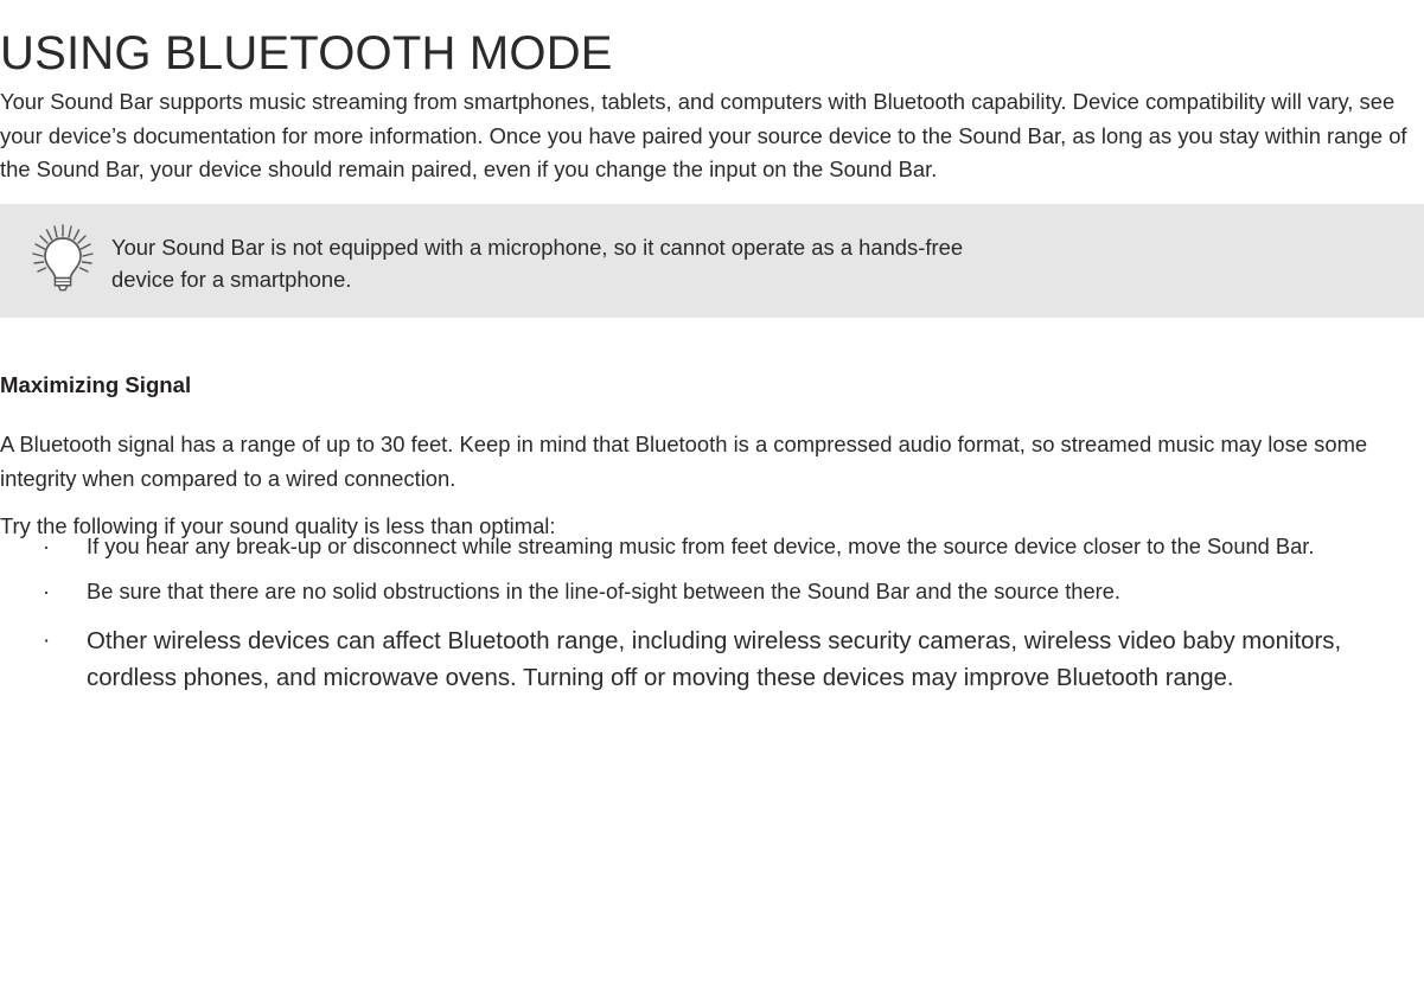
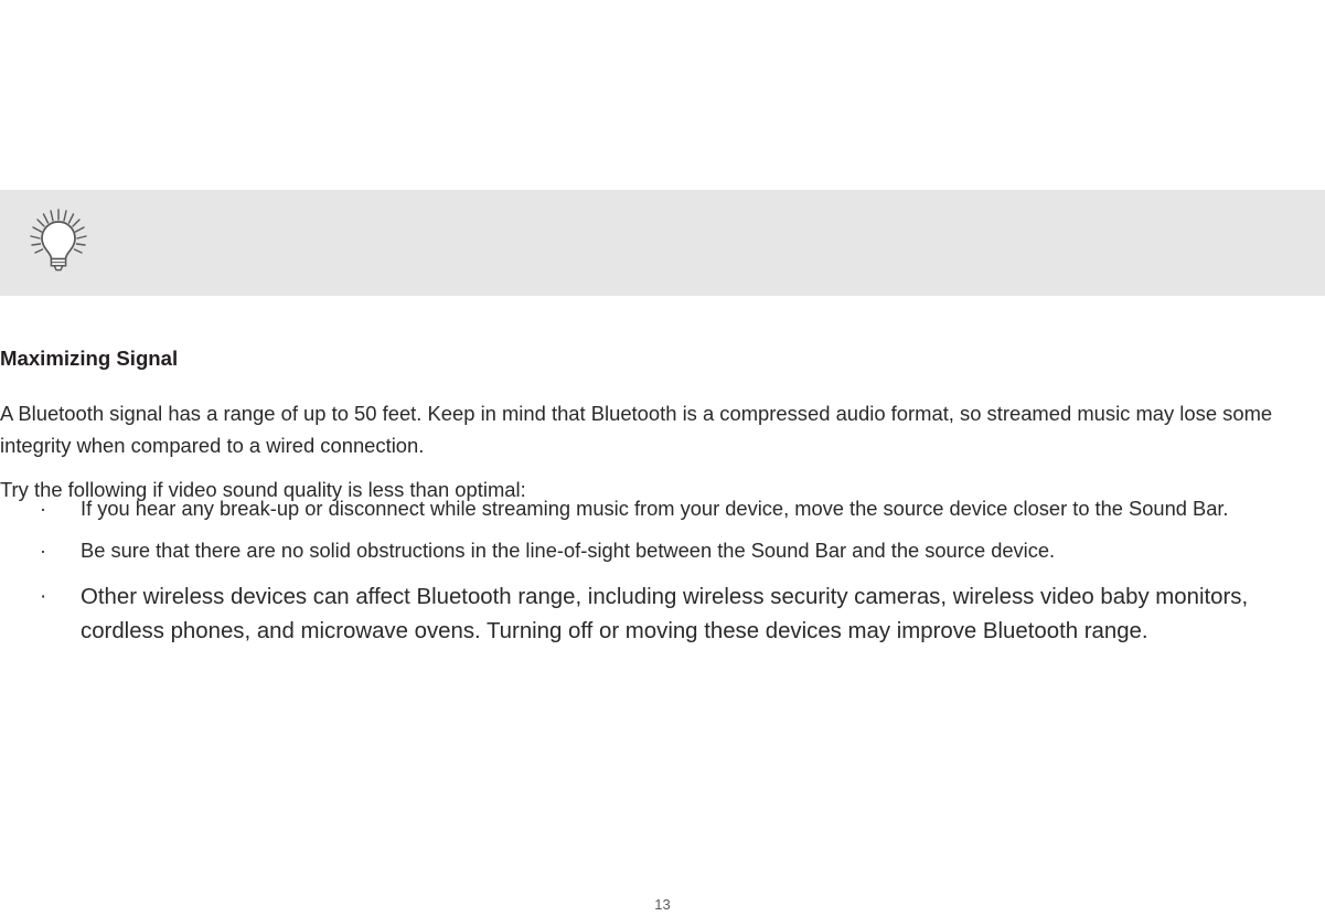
- USING BLUETOOTH MODE
- Your Sound Bar supports music streaming from smartphones, tablets, and computers with Bluetooth capability. Device compatibility will vary, see your device’s documentation for more information. Once you have paired your source device to the Sound Bar, as long as you stay within range of the Sound Bar, your device should remain paired, even if you change the input on the Sound Bar.
- Your Sound Bar is not equipped with a microphone, so it cannot operate as a hands-free
- device for a smartphone.
  Maximizing Signal
- A Bluetooth signal has a range of up to 30 feet. Keep in mind that Bluetooth is a compressed audio format, so streamed music may lose some integrity when compared to a wired connection.
+ A Bluetooth signal has a range of up to 50 feet. Keep in mind that Bluetooth is a compressed audio format, so streamed music may lose some integrity when compared to a wired connection.
- Try the following if your sound quality is less than optimal:
+ Try the following if video sound quality is less than optimal:
  ·
- If you hear any break-up or disconnect while streaming music from feet device, move the source device closer to the Sound Bar.
+ If you hear any break-up or disconnect while streaming music from your device, move the source device closer to the Sound Bar.
  ·
- Be sure that there are no solid obstructions in the line-of-sight between the Sound Bar and the source there.
+ Be sure that there are no solid obstructions in the line-of-sight between the Sound Bar and the source device.
  ·
  Other wireless devices can affect Bluetooth range, including wireless security cameras, wireless video baby monitors, cordless phones, and microwave ovens. Turning off or moving these devices may improve Bluetooth range.
+ 13
